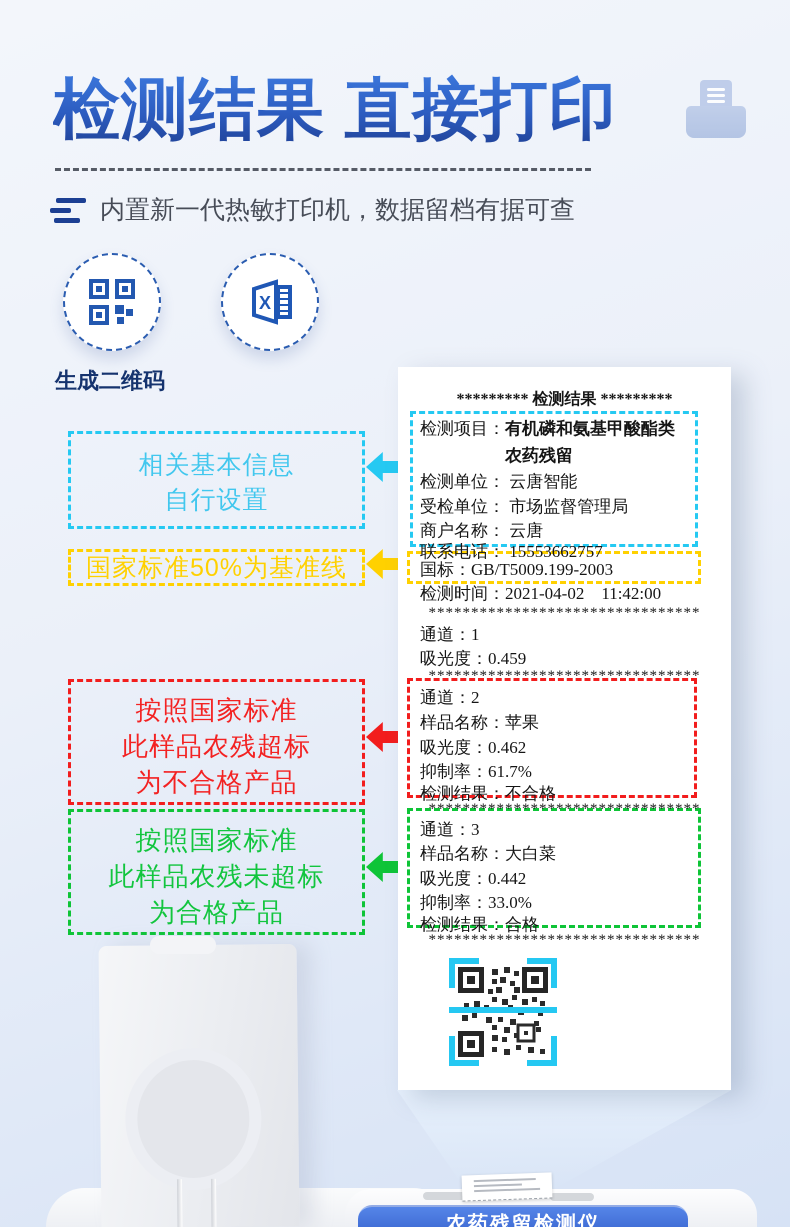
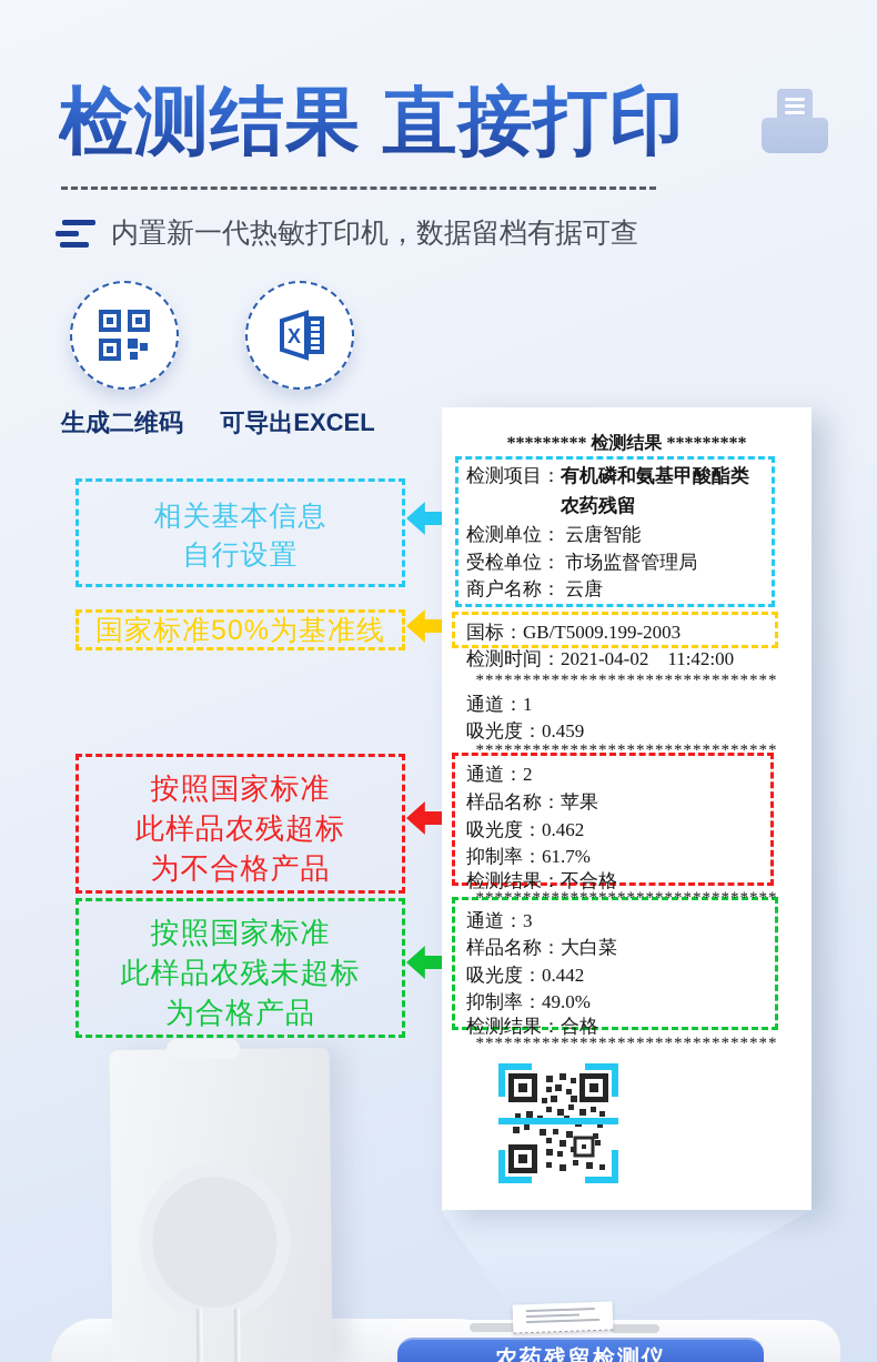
  检测结果 直接打印
  内置新一代热敏打印机，数据留档有据可查
  X
  生成二维码
+ 可导出EXCEL
  相关基本信息
  自行设置
  国家标准50%为基准线
  按照国家标准
  此样品农残超标
  为不合格产品
  按照国家标准
  此样品农残未超标
  为合格产品
  农药残留检测仪
  ********* 检测结果 *********
  检测项目：有机磷和氨基甲酸酯类
  农药残留
  检测单位： 云唐智能
  受检单位： 市场监督管理局
  商户名称： 云唐
- 联系电话： 15553662757
  国标：GB/T5009.199-2003
  检测时间：2021-04-02 11:42:00
  ********************************
  通道：1
  吸光度：0.459
  ********************************
  通道：2
  样品名称：苹果
  吸光度：0.462
  抑制率：61.7%
  检测结果：不合格
  ********************************
  通道：3
  样品名称：大白菜
  吸光度：0.442
- 抑制率：33.0%
+ 抑制率：49.0%
  检测结果：合格
  ********************************
